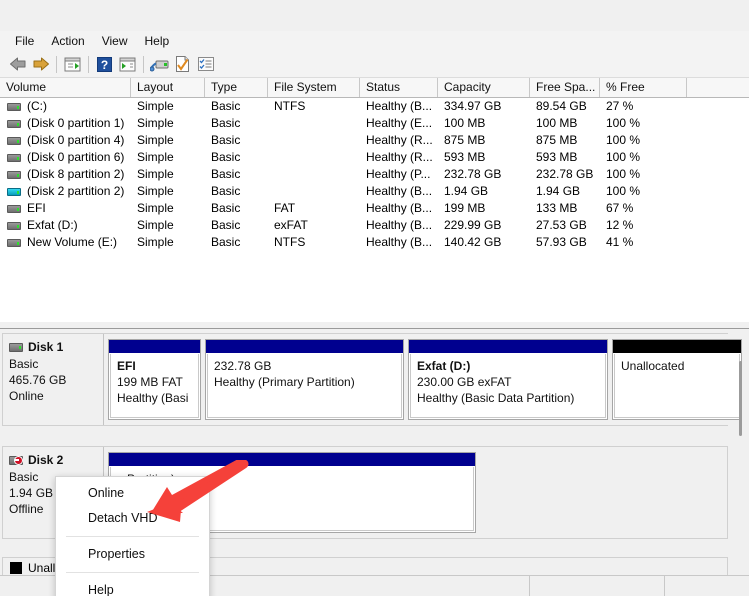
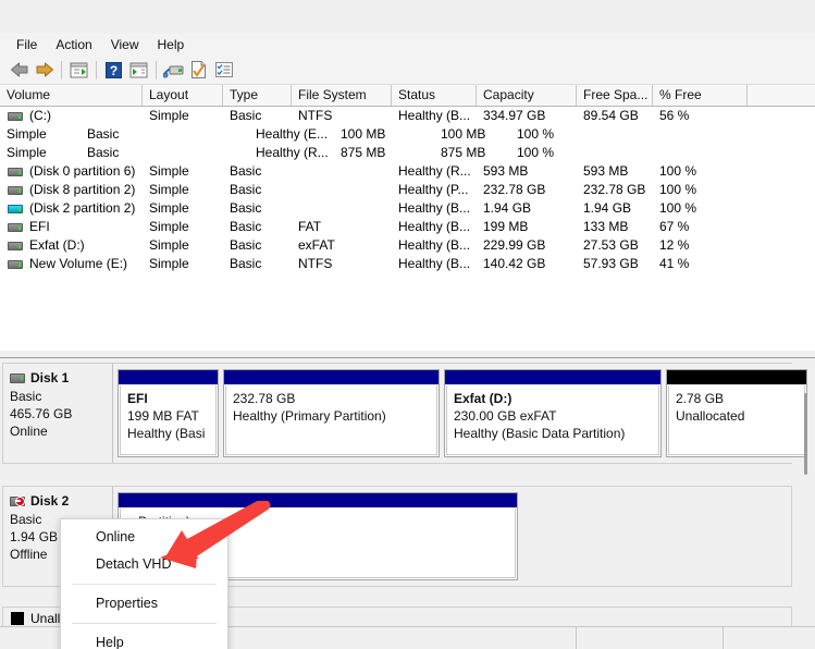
  File
  Action
  View
  Help
  ?
  Volume
  Layout
  Type
  File System
  Status
  Capacity
  Free Spa...
  % Free
  (C:)
  Simple
  Basic
  NTFS
  Healthy (B...
  334.97 GB
  89.54 GB
- 27 %
+ 56 %
- (Disk 0 partition 1)
  Simple
  Basic
  Healthy (E...
  100 MB
  100 MB
  100 %
- (Disk 0 partition 4)
  Simple
  Basic
  Healthy (R...
  875 MB
  875 MB
  100 %
  (Disk 0 partition 6)
  Simple
  Basic
  Healthy (R...
  593 MB
  593 MB
  100 %
  (Disk 8 partition 2)
  Simple
  Basic
  Healthy (P...
  232.78 GB
  232.78 GB
  100 %
  (Disk 2 partition 2)
  Simple
  Basic
  Healthy (B...
  1.94 GB
  1.94 GB
  100 %
  EFI
  Simple
  Basic
  FAT
  Healthy (B...
  199 MB
  133 MB
  67 %
  Exfat (D:)
  Simple
  Basic
  exFAT
  Healthy (B...
  229.99 GB
  27.53 GB
  12 %
  New Volume (E:)
  Simple
  Basic
  NTFS
  Healthy (B...
  140.42 GB
  57.93 GB
  41 %
  Disk 1
  Basic
  465.76 GB
  Online
  EFI
  199 MB FAT
  Healthy (Basi
  232.78 GB
  Healthy (Primary Partition)
  Exfat (D:)
  230.00 GB exFAT
  Healthy (Basic Data Partition)
+ 2.78 GB
  Unallocated
  Disk 2
  Basic
  1.94 GB
  Offline
  Online
  Detach VHD
  Properties
  Help
